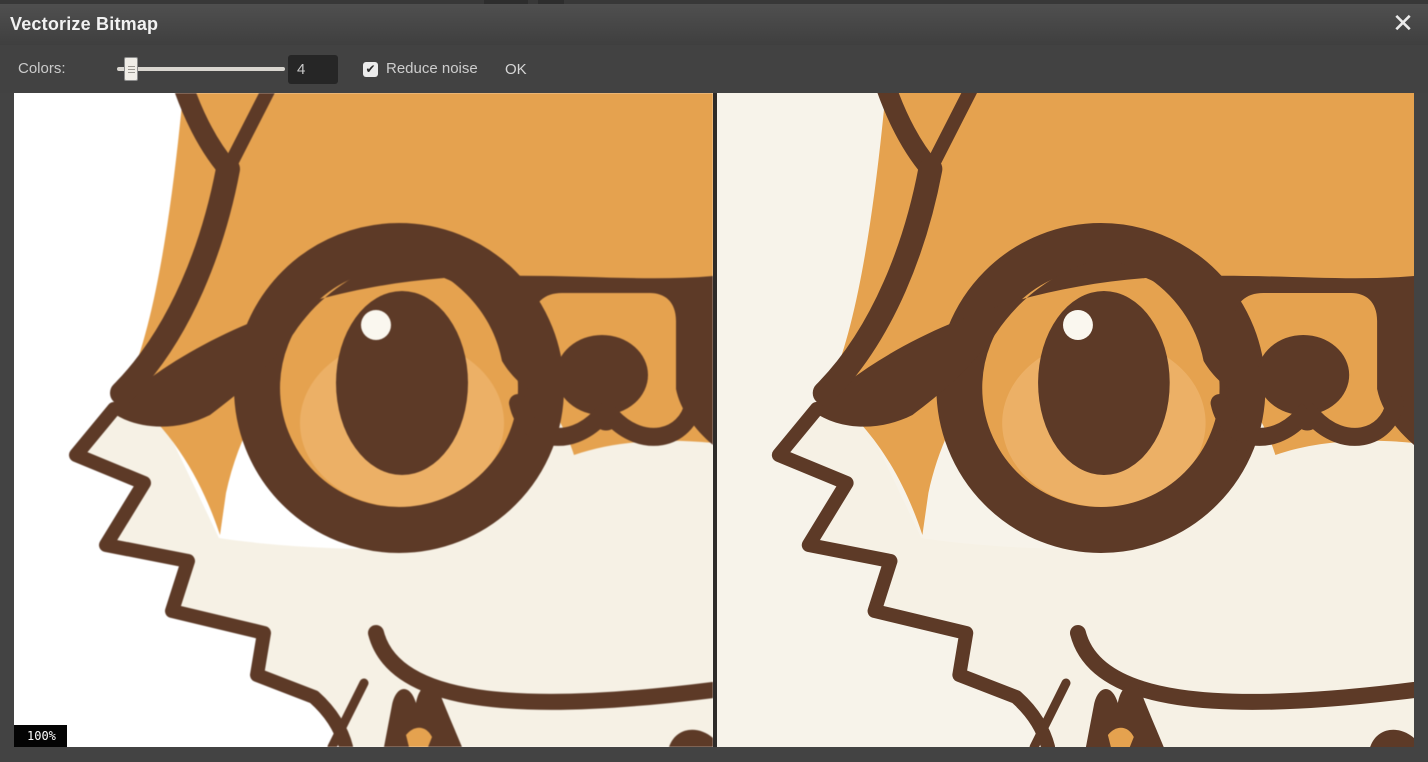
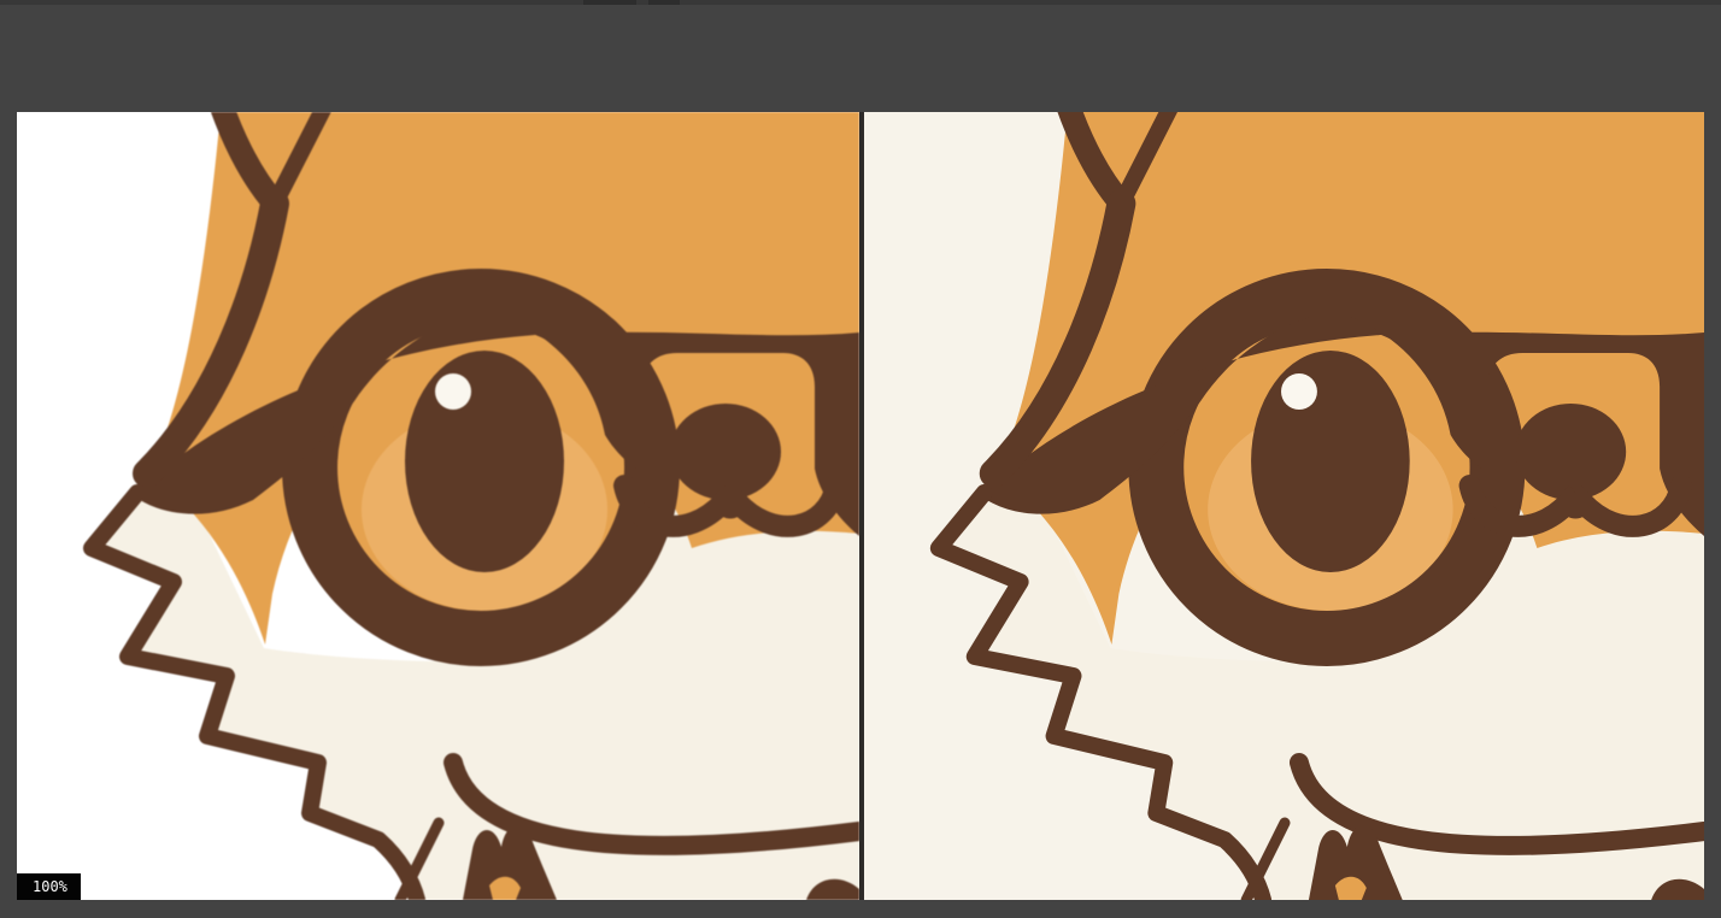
- Vectorize Bitmap
- ✕
- Colors:
- 4
- ✔
- Reduce noise
- OK
  100%
